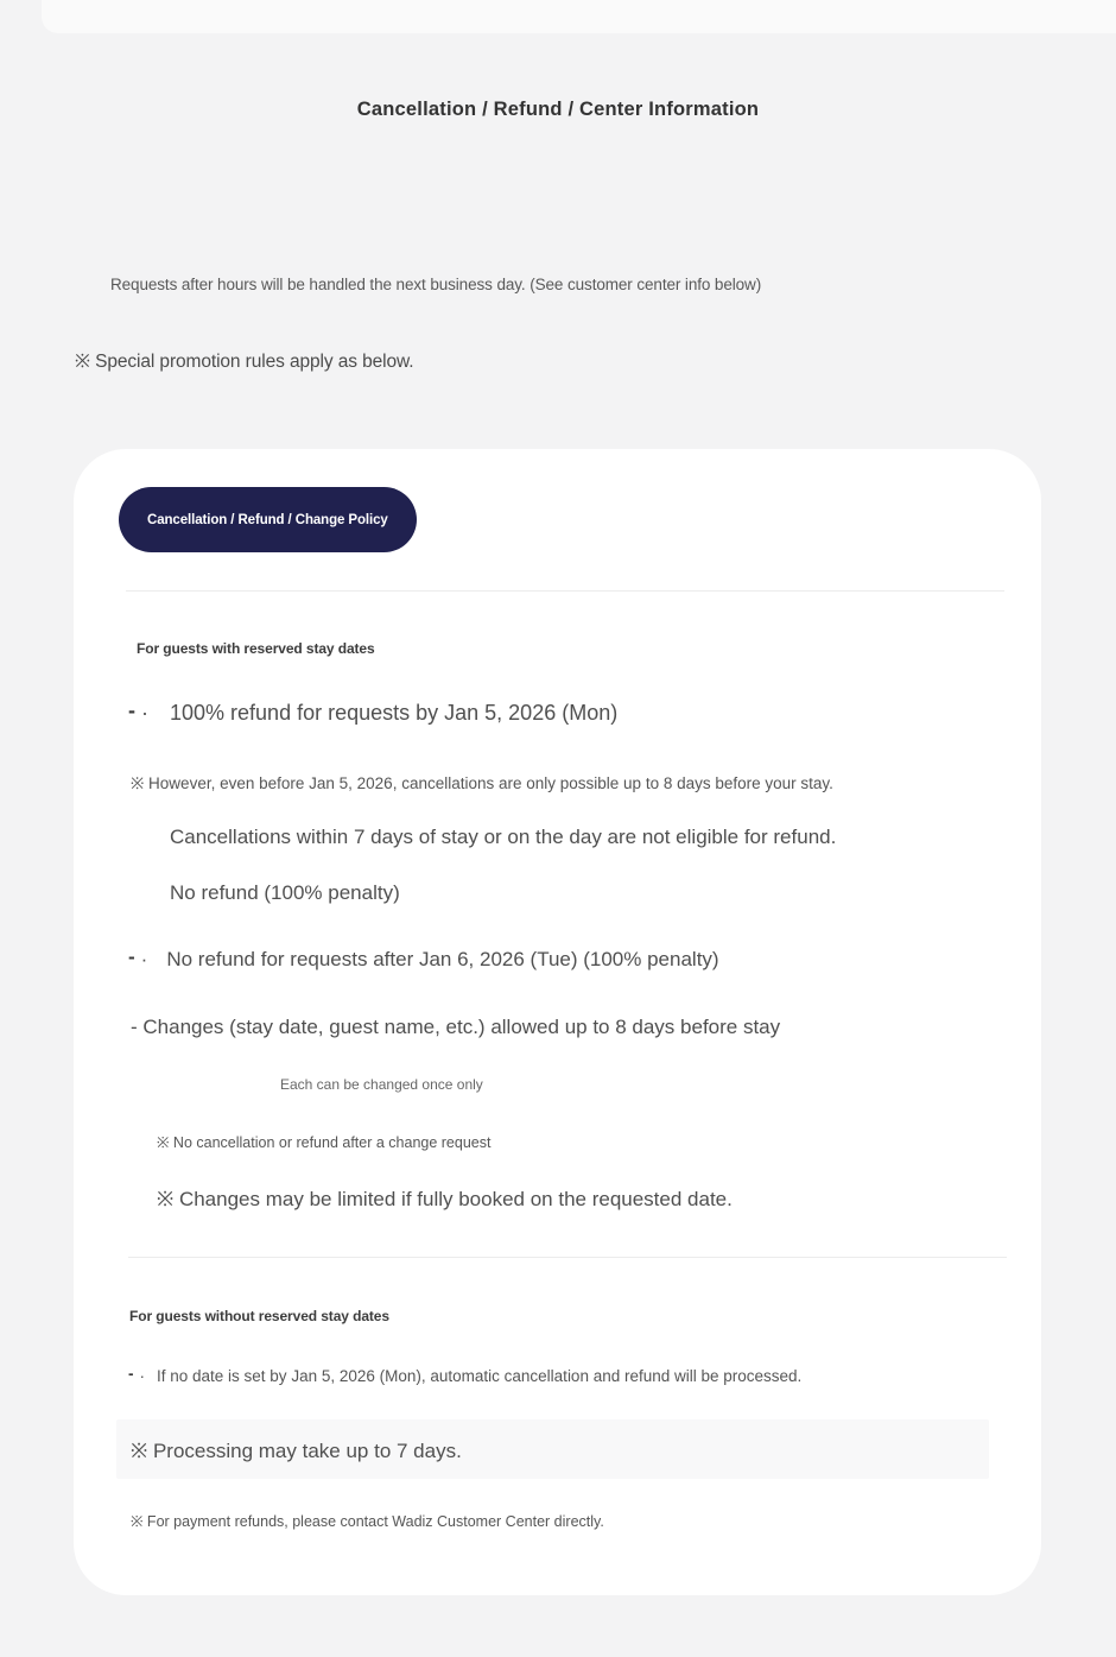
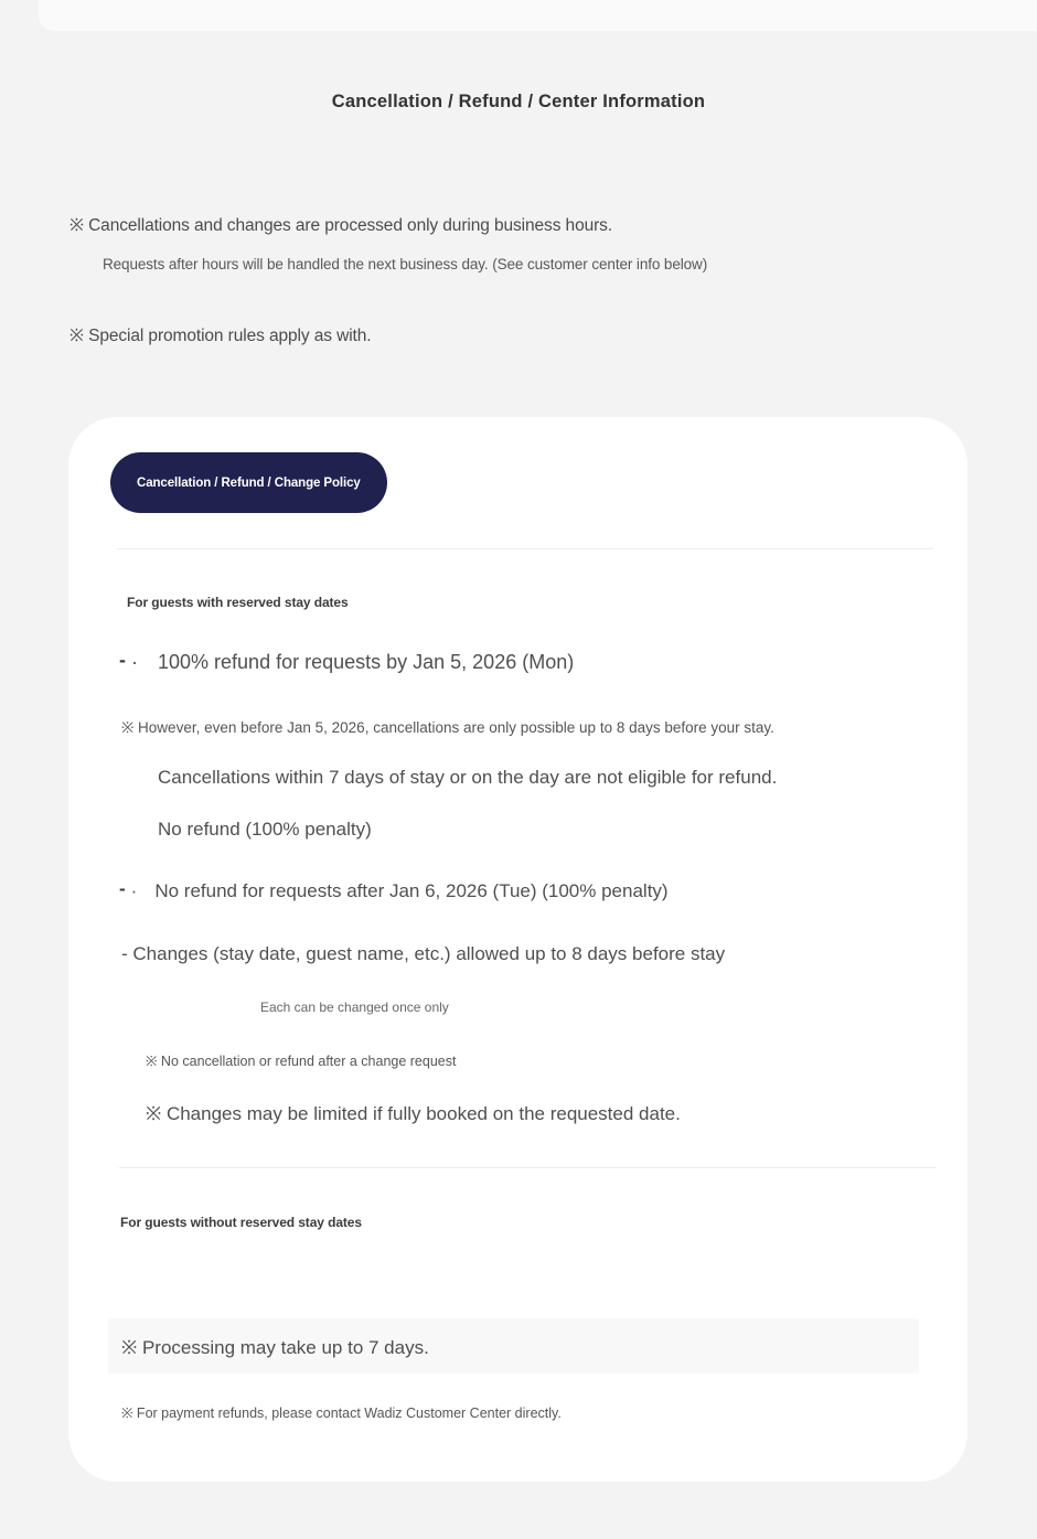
  Cancellation / Refund / Center Information
+ ※ Cancellations and changes are processed only during business hours.
  Requests after hours will be handled the next business day. (See customer center info below)
- ※ Special promotion rules apply as below.
+ ※ Special promotion rules apply as with.
  Cancellation / Refund / Change Policy
  For guests with reserved stay dates
  - · 100% refund for requests by Jan 5, 2026 (Mon)
  ※ However, even before Jan 5, 2026, cancellations are only possible up to 8 days before your stay.
  Cancellations within 7 days of stay or on the day are not eligible for refund.
  No refund (100% penalty)
  - · No refund for requests after Jan 6, 2026 (Tue) (100% penalty)
  - Changes (stay date, guest name, etc.) allowed up to 8 days before stay
  Each can be changed once only
  ※ No cancellation or refund after a change request
  ※ Changes may be limited if fully booked on the requested date.
  For guests without reserved stay dates
- - · If no date is set by Jan 5, 2026 (Mon), automatic cancellation and refund will be processed.
  ※ Processing may take up to 7 days.
  ※ For payment refunds, please contact Wadiz Customer Center directly.
